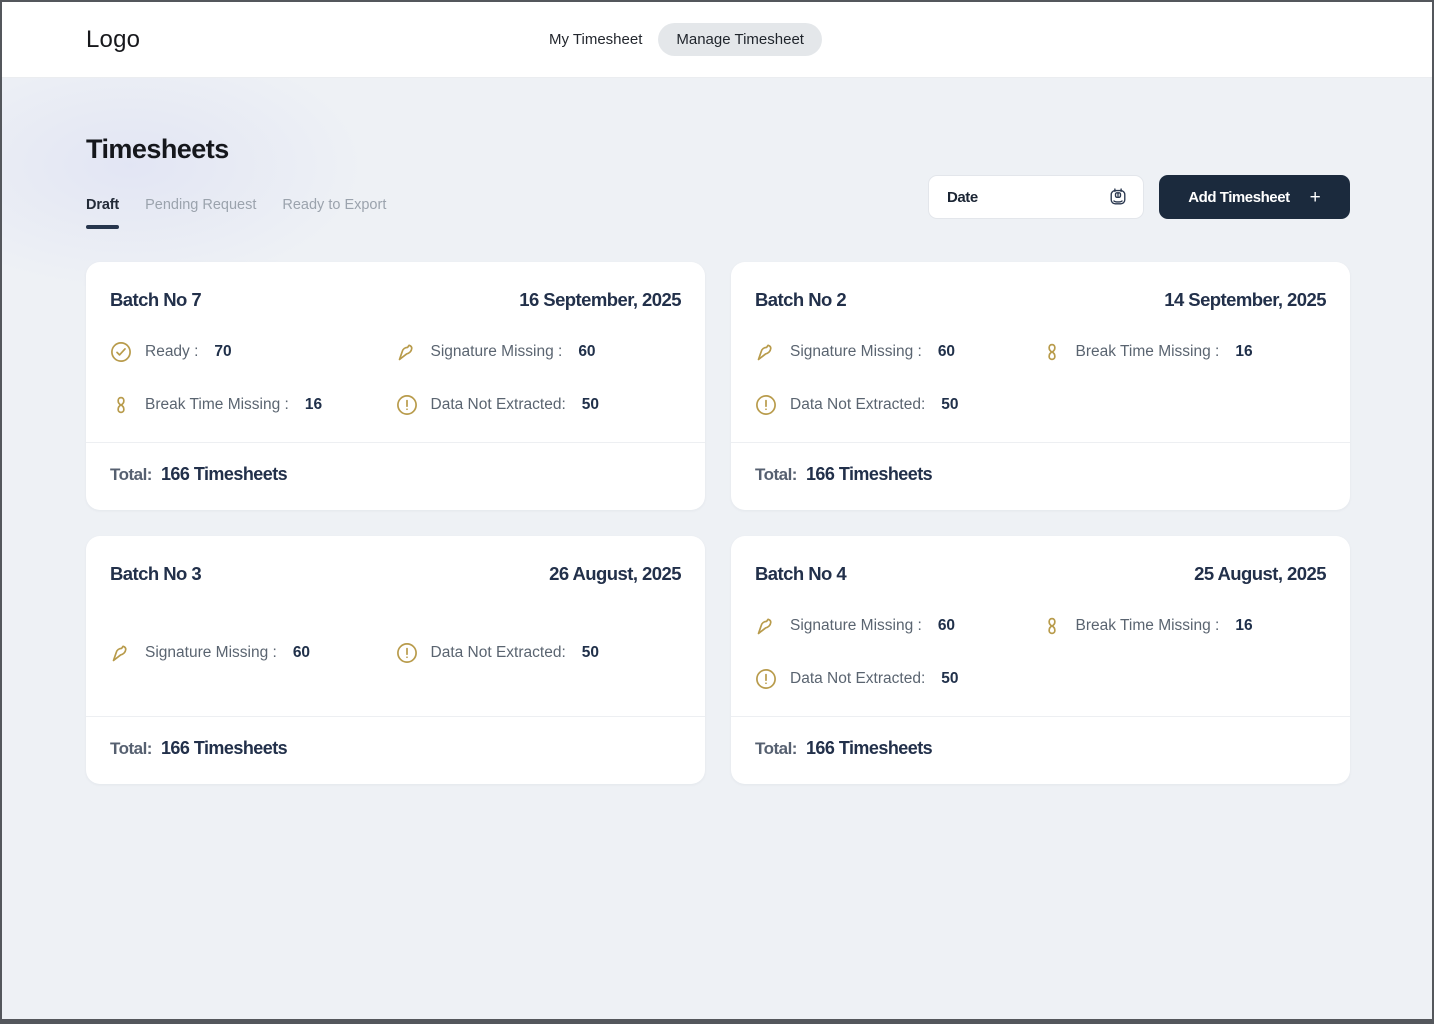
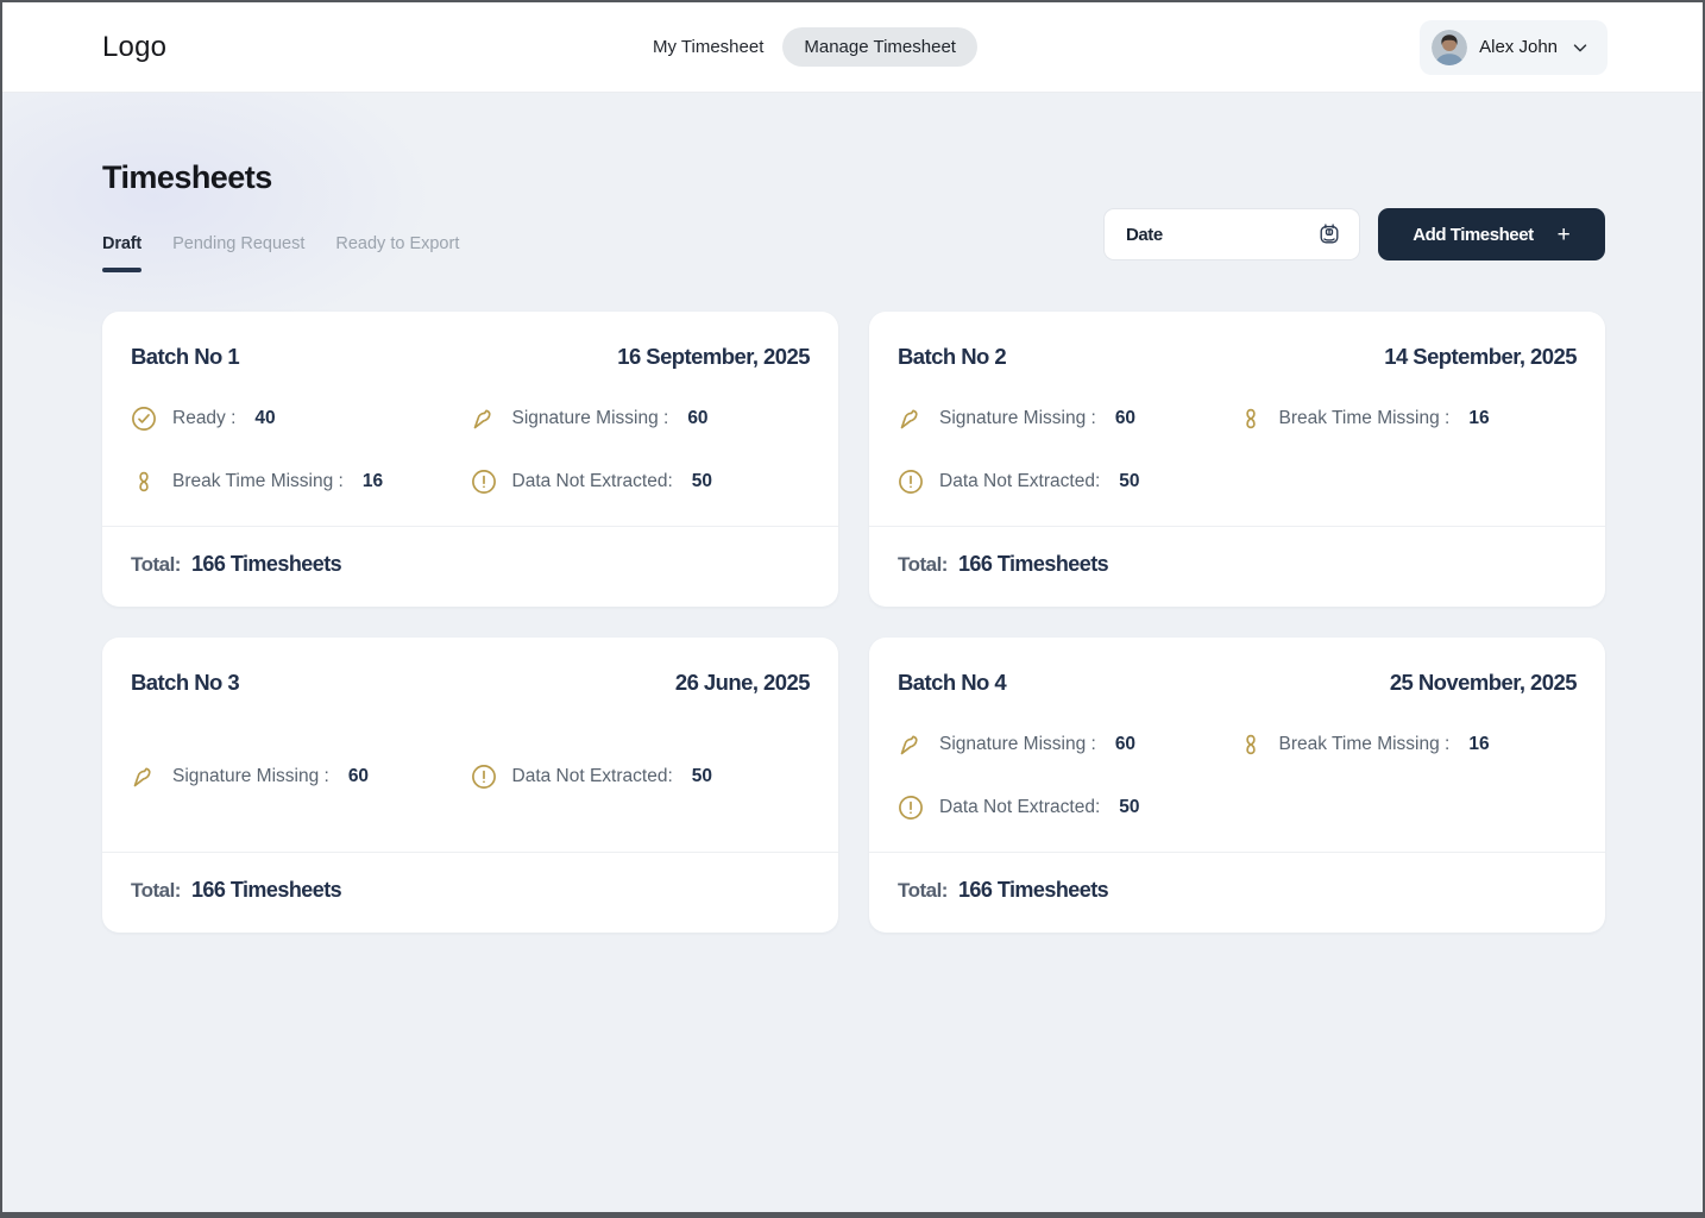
  Logo
  My Timesheet
  Manage Timesheet
+ Alex John
  Timesheets
  Draft
  Pending Request
  Ready to Export
  Date
  Add Timesheet
  +
- Batch No 7
+ Batch No 1
  16 September, 2025
  Ready :
- 70
+ 40
  Signature Missing :
  60
  Break Time Missing :
  16
  Data Not Extracted:
  50
  Total:
  166 Timesheets
  Batch No 2
  14 September, 2025
  Signature Missing :
  60
  Break Time Missing :
  16
  Data Not Extracted:
  50
  Total:
  166 Timesheets
  Batch No 3
- 26 August, 2025
+ 26 June, 2025
  Signature Missing :
  60
  Data Not Extracted:
  50
  Total:
  166 Timesheets
  Batch No 4
- 25 August, 2025
+ 25 November, 2025
  Signature Missing :
  60
  Break Time Missing :
  16
  Data Not Extracted:
  50
  Total:
  166 Timesheets
